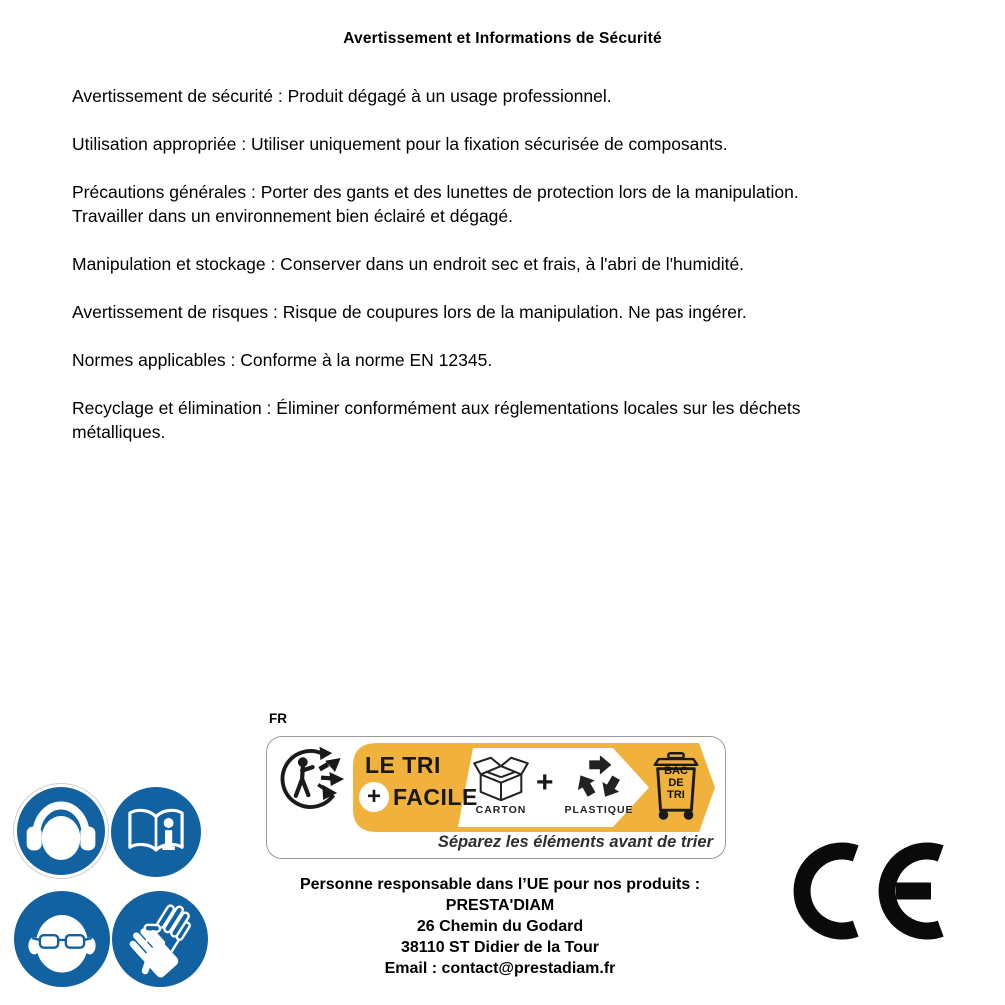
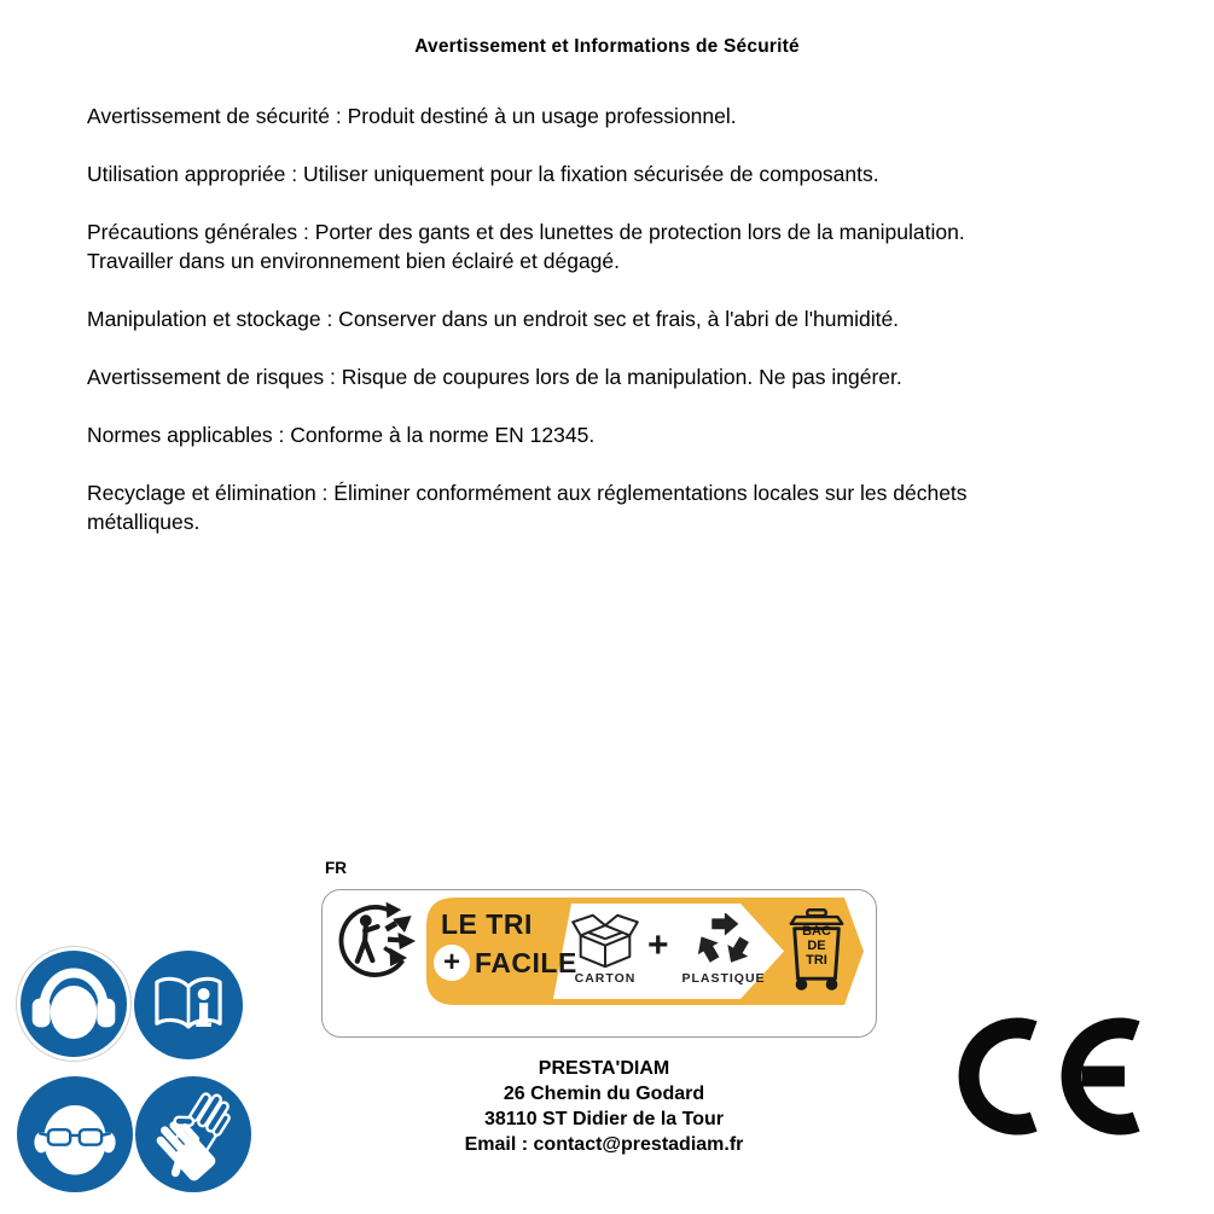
  Avertissement et Informations de Sécurité
- Avertissement de sécurité : Produit dégagé à un usage professionnel.
+ Avertissement de sécurité : Produit destiné à un usage professionnel.
  Utilisation appropriée : Utiliser uniquement pour la fixation sécurisée de composants.
  Précautions générales : Porter des gants et des lunettes de protection lors de la manipulation.
  Travailler dans un environnement bien éclairé et dégagé.
  Manipulation et stockage : Conserver dans un endroit sec et frais, à l'abri de l'humidité.
  Avertissement de risques : Risque de coupures lors de la manipulation. Ne pas ingérer.
  Normes applicables : Conforme à la norme EN 12345.
  Recyclage et élimination : Éliminer conformément aux réglementations locales sur les déchets
  métalliques.
  FR
  LE TRI
  +
  FACILE
  CARTON
  +
  PLASTIQUE
  BAC
  DE
  TRI
- Séparez les éléments avant de trier
- Personne responsable dans l’UE pour nos produits :
  PRESTA'DIAM
  26 Chemin du Godard
  38110 ST Didier de la Tour
  Email : contact@prestadiam.fr
